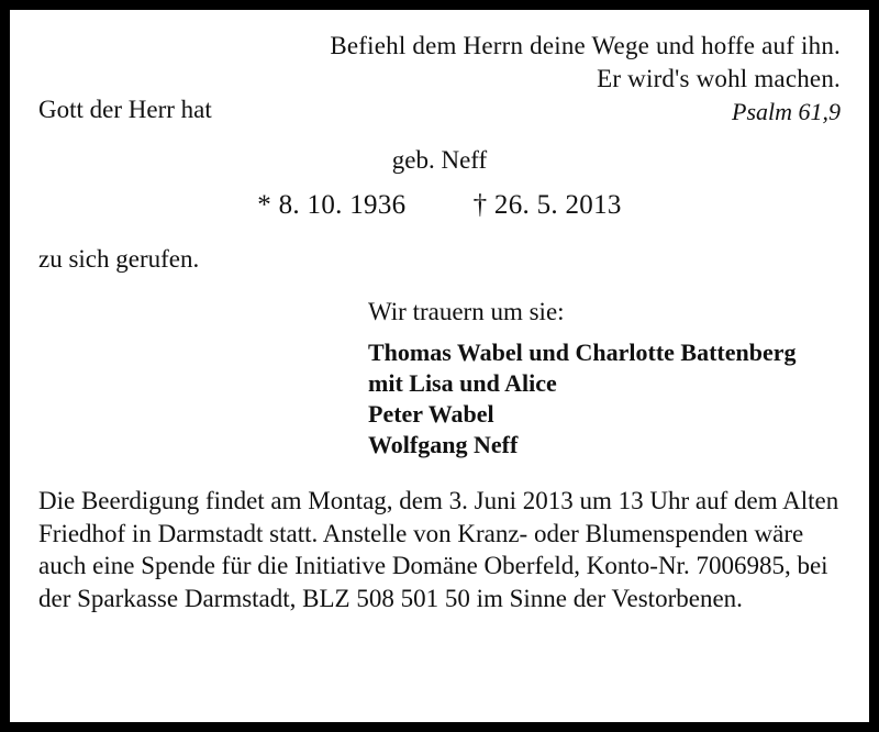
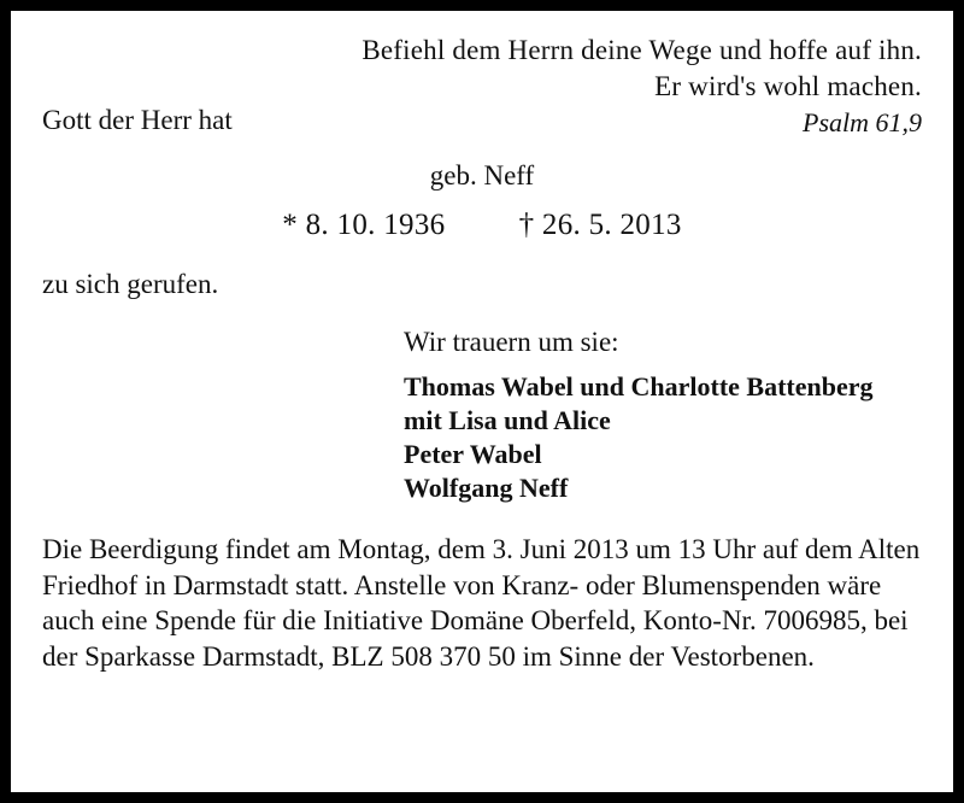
  Befiehl dem Herrn deine Wege und hoffe auf ihn.
  Er wird's wohl machen.
  Psalm 61,9
  Gott der Herr hat
  geb. Neff
  * 8. 10. 1936 † 26. 5. 2013
  zu sich gerufen.
  Wir trauern um sie:
  Thomas Wabel und Charlotte Battenberg
  mit Lisa und Alice
  Peter Wabel
  Wolfgang Neff
- Die Beerdigung findet am Montag, dem 3. Juni 2013 um 13 Uhr auf dem Alten Friedhof in Darmstadt statt. Anstelle von Kranz- oder Blumenspenden wäre auch eine Spende für die Initiative Domäne Oberfeld, Konto-Nr. 7006985, bei der Sparkasse Darmstadt, BLZ 508 501 50 im Sinne der Vestorbenen.
+ Die Beerdigung findet am Montag, dem 3. Juni 2013 um 13 Uhr auf dem Alten Friedhof in Darmstadt statt. Anstelle von Kranz- oder Blumenspenden wäre auch eine Spende für die Initiative Domäne Oberfeld, Konto-Nr. 7006985, bei der Sparkasse Darmstadt, BLZ 508 370 50 im Sinne der Vestorbenen.
